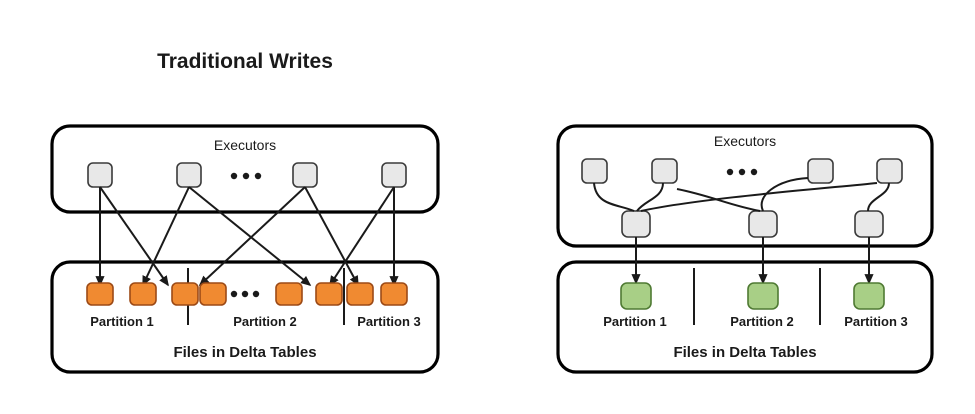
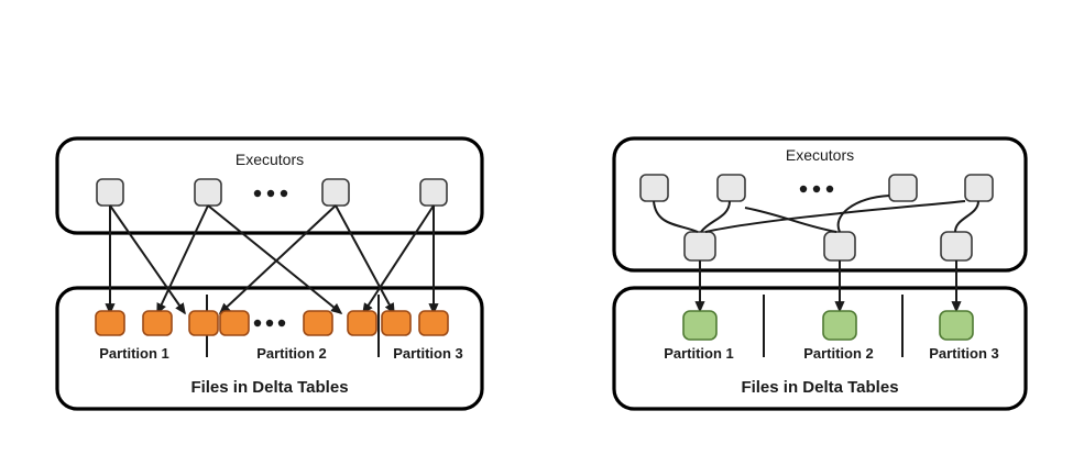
- Traditional Writes
  Executors
  Partition 1
  Partition 2
  Partition 3
  Files in Delta Tables
  Executors
  Partition 1
  Partition 2
  Partition 3
  Files in Delta Tables
